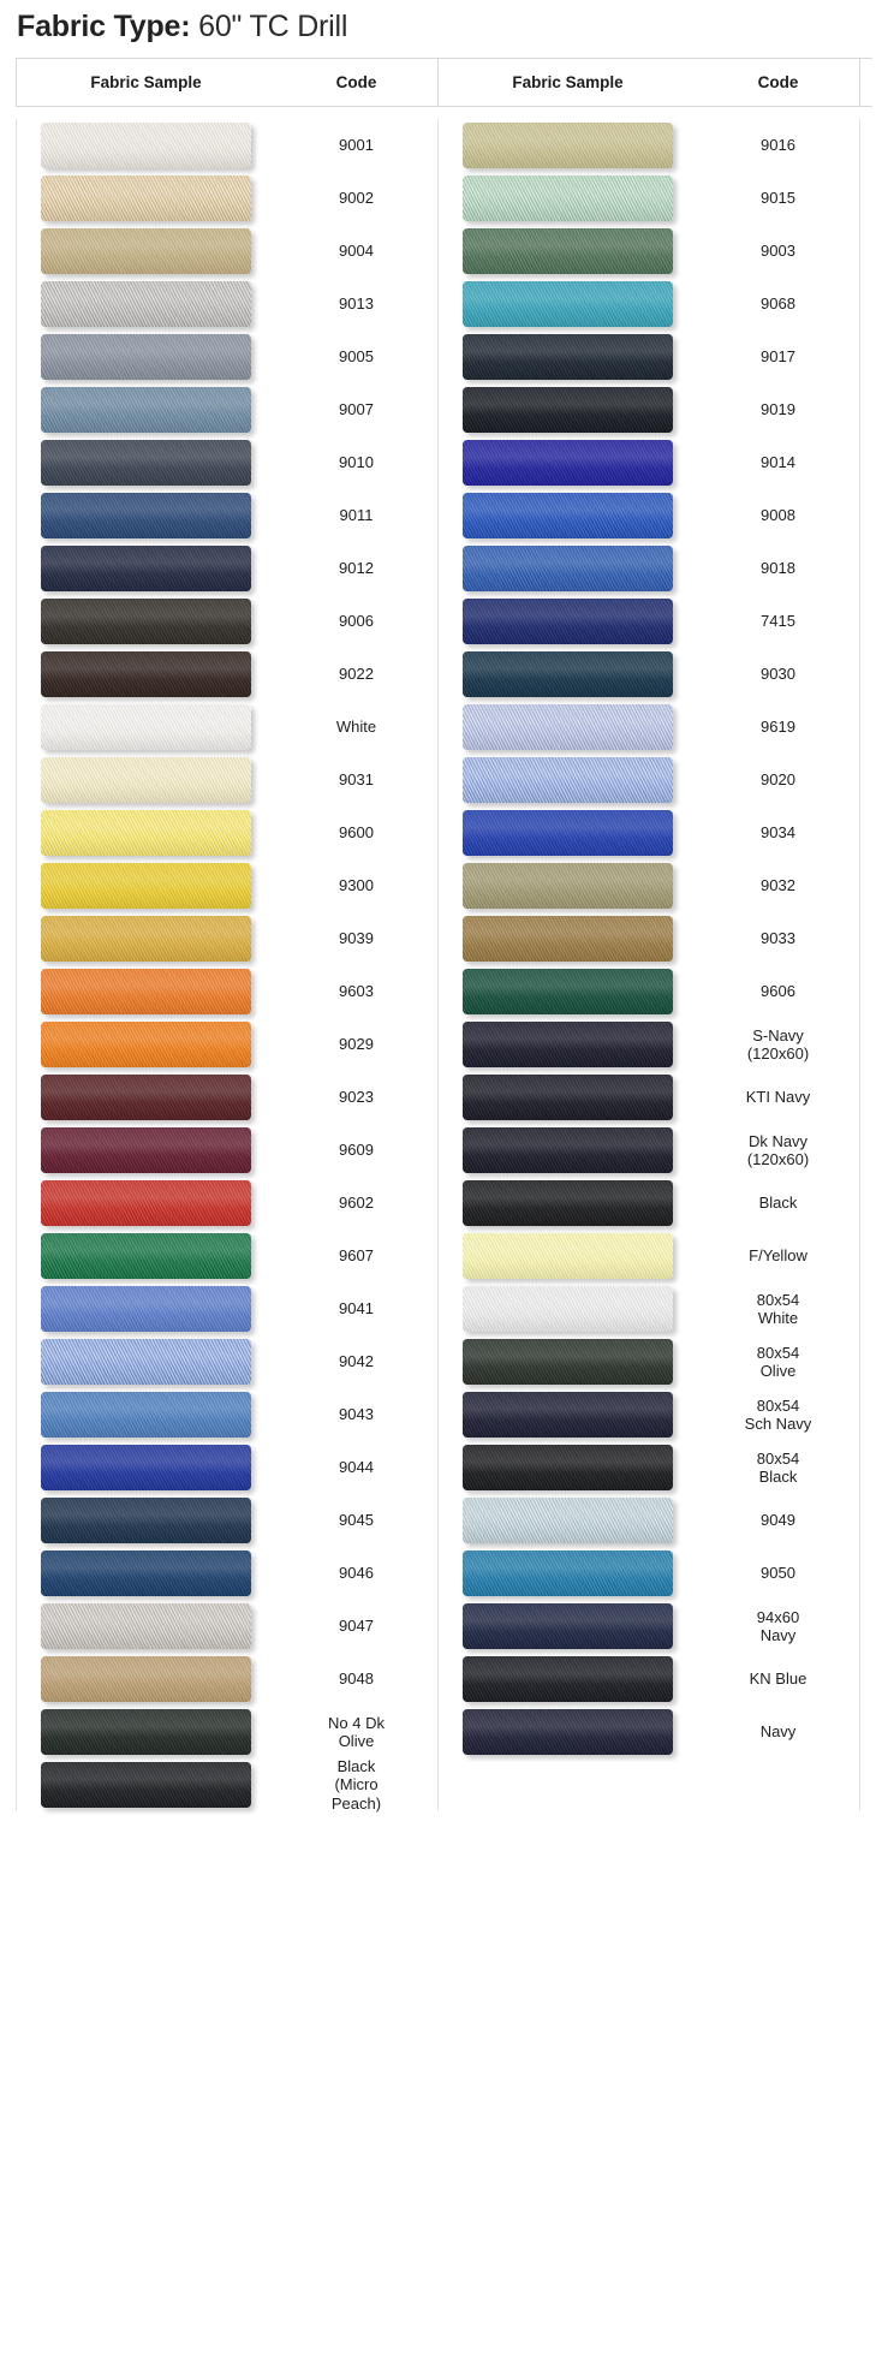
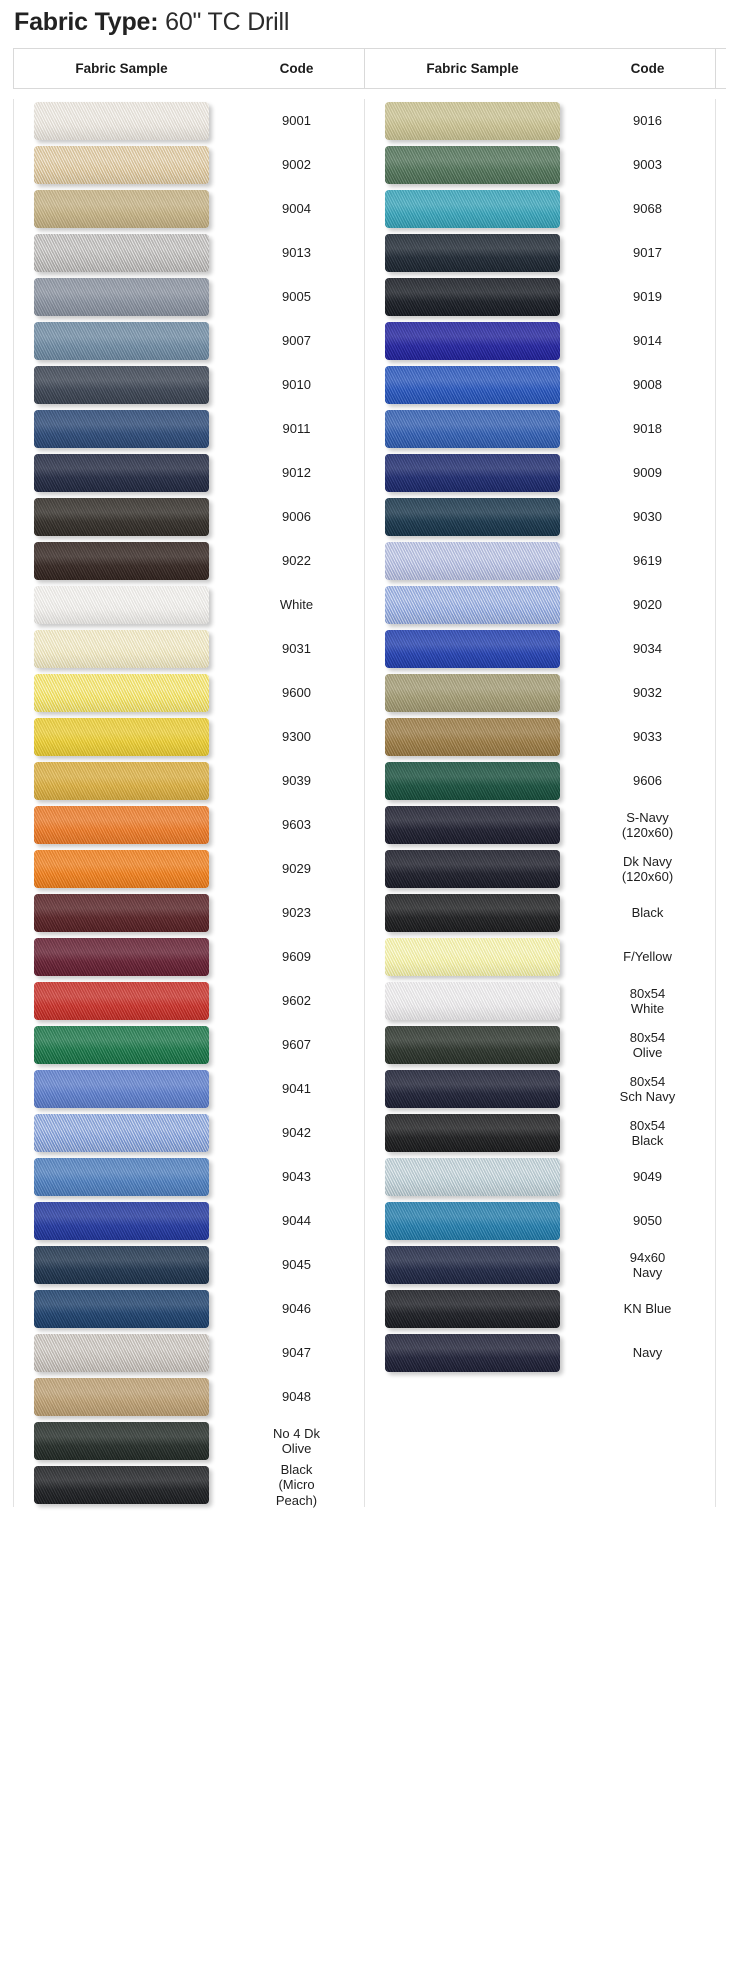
  Fabric Type: 60" TC Drill
  Fabric Sample
  Code
  Fabric Sample
  Code
  9001
  9002
  9004
  9013
  9005
  9007
  9010
  9011
  9012
  9006
  9022
  White
  9031
  9600
  9300
  9039
  9603
  9029
  9023
  9609
  9602
  9607
  9041
  9042
  9043
  9044
  9045
  9046
  9047
  9048
  No 4 Dk
  Olive
  Black
  (Micro
  Peach)
  9016
- 9015
  9003
  9068
  9017
  9019
  9014
  9008
  9018
- 7415
+ 9009
  9030
  9619
  9020
  9034
  9032
  9033
  9606
  S-Navy
  (120x60)
- KTI Navy
  Dk Navy
  (120x60)
  Black
  F/Yellow
  80x54
  White
  80x54
  Olive
  80x54
  Sch Navy
  80x54
  Black
  9049
  9050
  94x60
  Navy
  KN Blue
  Navy
